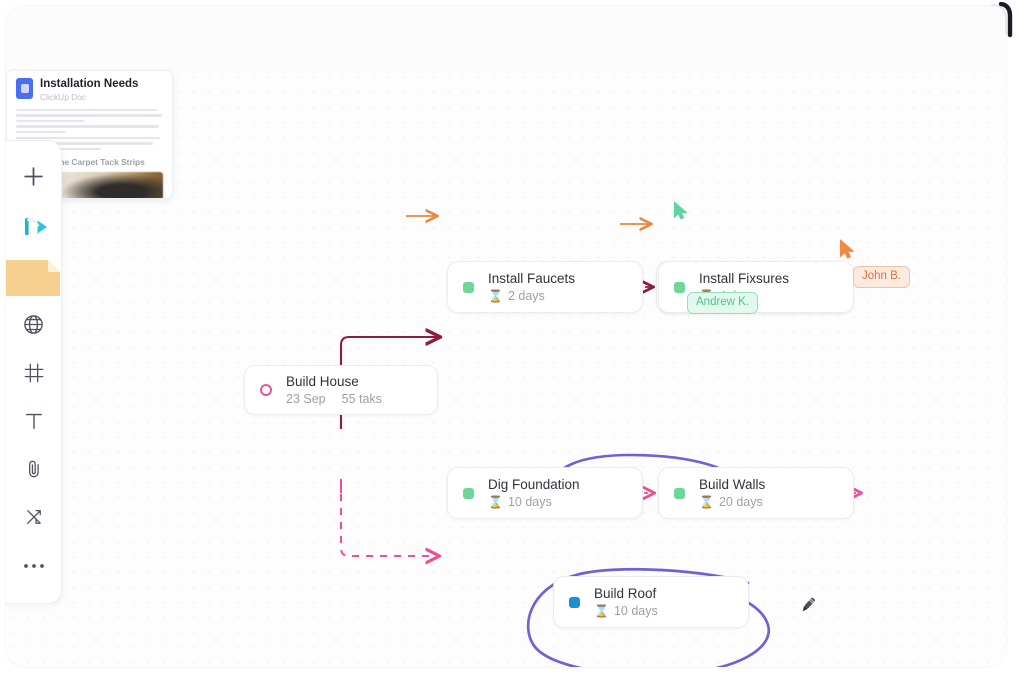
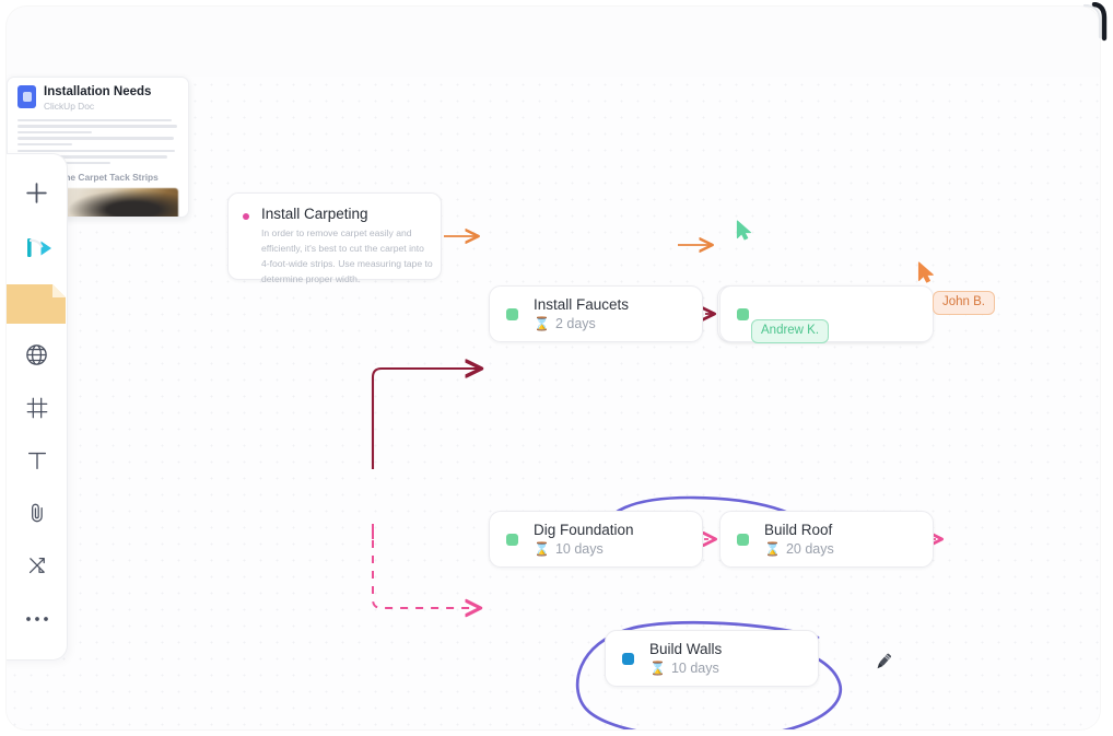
+ Install Carpeting
+ In order to remove carpet easily and efficiently, it's best to cut the carpet into 4-foot-wide strips. Use measuring tape to determine proper width.
  Installation Needs
  ClickUp Doc
  Install Faucets
  ⌛
  2 days
- Install Fixsures
  Dig Foundation
  ⌛
  10 days
- Build Walls
+ Build Roof
  ⌛
  20 days
- Build Roof
+ Build Walls
  ⌛
  10 days
- Build House
- 23 Sep
- 55 taks
  John B.
  Andrew K.
